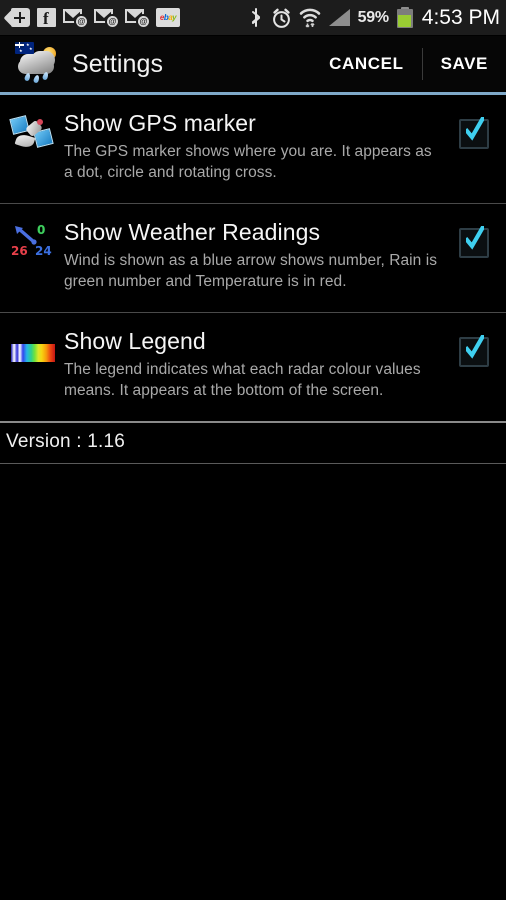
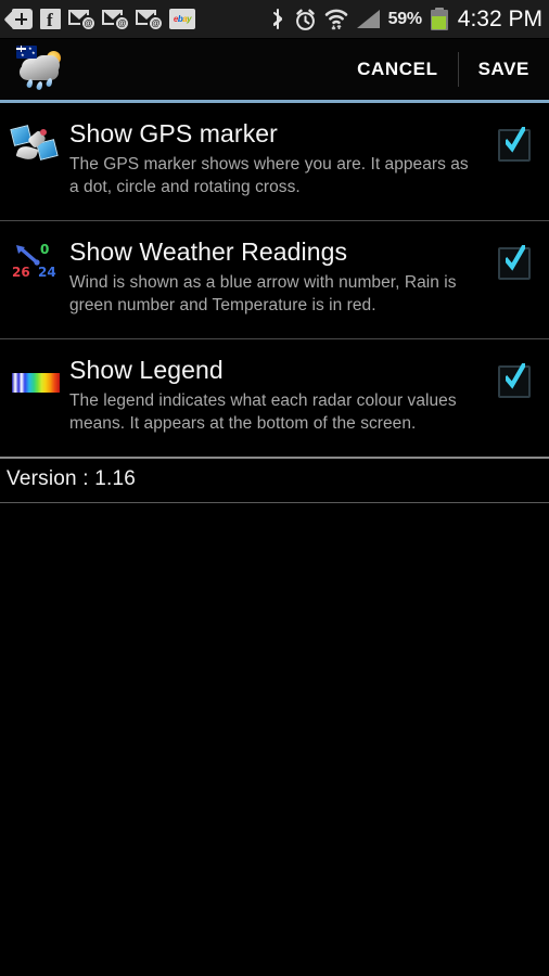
  f
  @
  @
  @
  ebay
  59%
- 4:53 PM
+ 4:32 PM
- Settings
  CANCEL
  SAVE
  Show GPS marker
  The GPS marker shows where you are. It appears as a dot, circle and rotating cross.
  0
  26
  24
  Show Weather Readings
- Wind is shown as a blue arrow shows number, Rain is green number and Temperature is in red.
+ Wind is shown as a blue arrow with number, Rain is green number and Temperature is in red.
  Show Legend
  The legend indicates what each radar colour values means. It appears at the bottom of the screen.
  Version : 1.16
